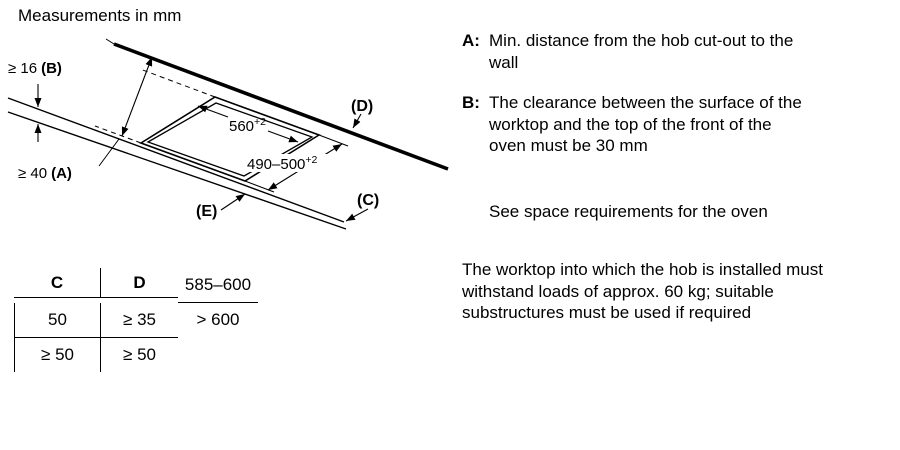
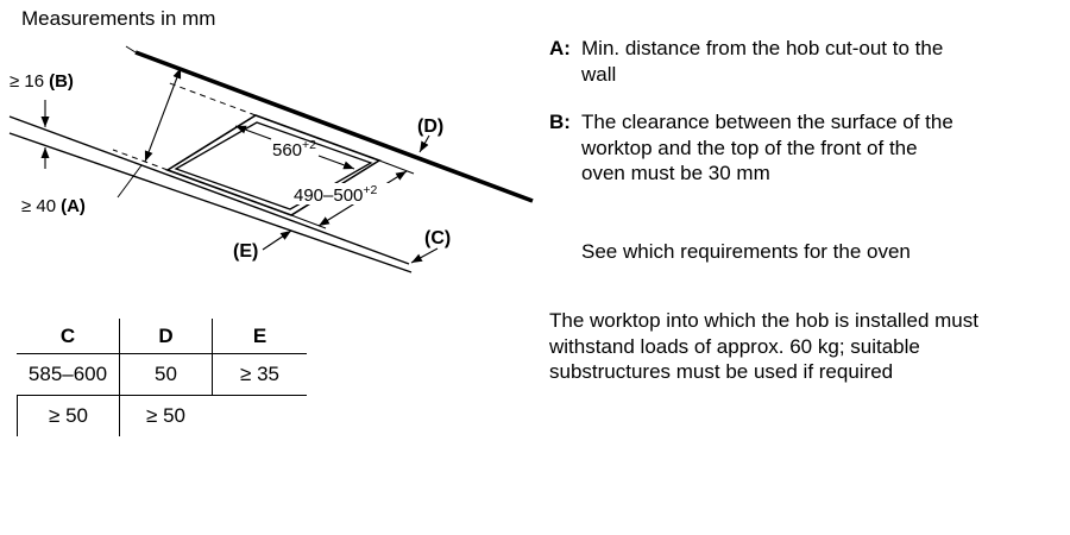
  Measurements in mm
  ≥ 40 (A)
  ≥ 16 (B)
  560+2
  490–500+2
  (D)
  (C)
  (E)
  C
  D
+ E
  585–600
  50
  ≥ 35
- > 600
  ≥ 50
  ≥ 50
  A:
  Min. distance from the hob cut-out to the wall
  B:
  The clearance between the surface of the worktop and the top of the front of the oven must be 30 mm
- See space requirements for the oven
+ See which requirements for the oven
  The worktop into which the hob is installed must withstand loads of approx. 60 kg; suitable substructures must be used if required
